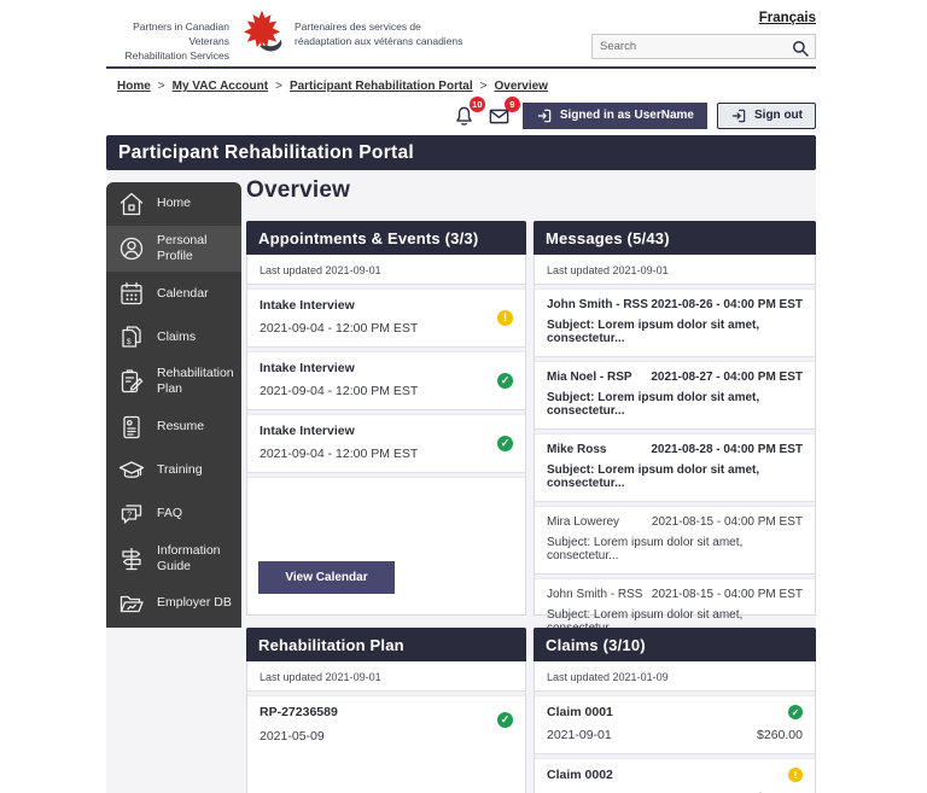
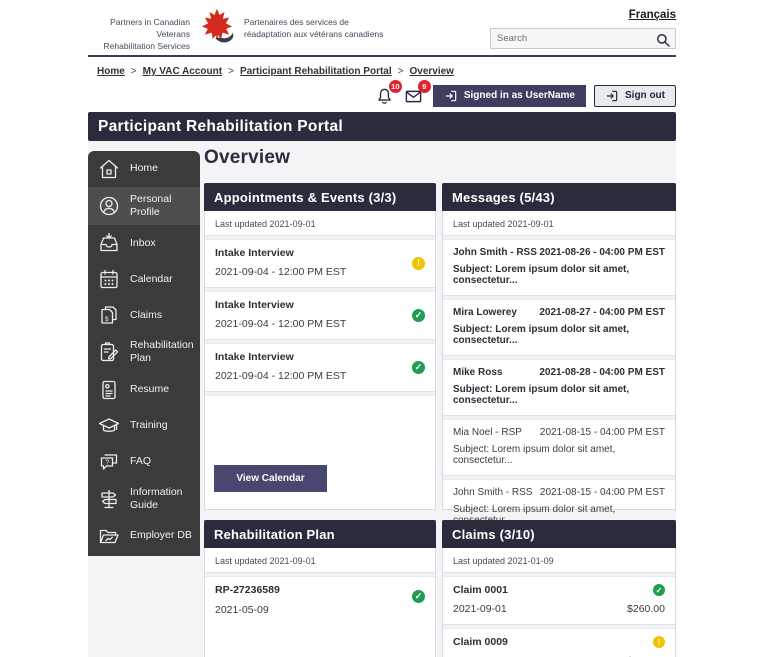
  Partners in Canadian Veterans
  Rehabilitation Services
  Partenaires des services de
  réadaptation aux vétérans canadiens
  Français
  Search
  Home
  My VAC Account
  Participant Rehabilitation Portal
  Overview
  10
  9
  Signed in as UserName
  Sign out
  Participant Rehabilitation Portal
  Home
  Personal Profile
+ Inbox
  Calendar
  Claims
  Rehabilitation Plan
  Resume
  Training
  FAQ
  Information Guide
  Employer DB
  Overview
  Appointments & Events (3/3)
  Last updated 2021-09-01
  Intake Interview
  2021-09-04 - 12:00 PM EST
  Intake Interview
  2021-09-04 - 12:00 PM EST
  Intake Interview
  2021-09-04 - 12:00 PM EST
  View Calendar
  Messages (5/43)
  Last updated 2021-09-01
  John Smith - RSS
  2021-08-26 - 04:00 PM EST
  Subject: Lorem ipsum dolor sit amet, consectetur...
- Mia Noel - RSP
+ Mira Lowerey
  2021-08-27 - 04:00 PM EST
  Subject: Lorem ipsum dolor sit amet, consectetur...
  Mike Ross
  2021-08-28 - 04:00 PM EST
  Subject: Lorem ipsum dolor sit amet, consectetur...
- Mira Lowerey
+ Mia Noel - RSP
  2021-08-15 - 04:00 PM EST
  Subject: Lorem ipsum dolor sit amet, consectetur...
  John Smith - RSS
  2021-08-15 - 04:00 PM EST
  Rehabilitation Plan
  Last updated 2021-09-01
  RP-27236589
  2021-05-09
  Claims (3/10)
  Last updated 2021-01-09
  Claim 0001
  2021-09-01
  $260.00
- Claim 0002
+ Claim 0009
